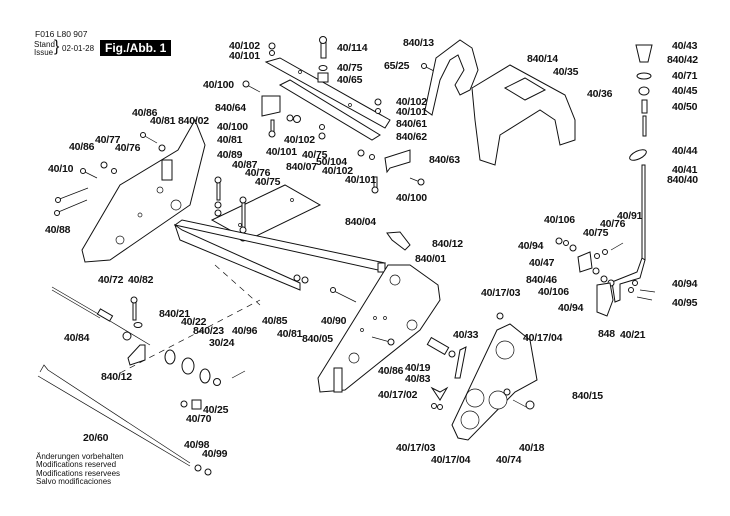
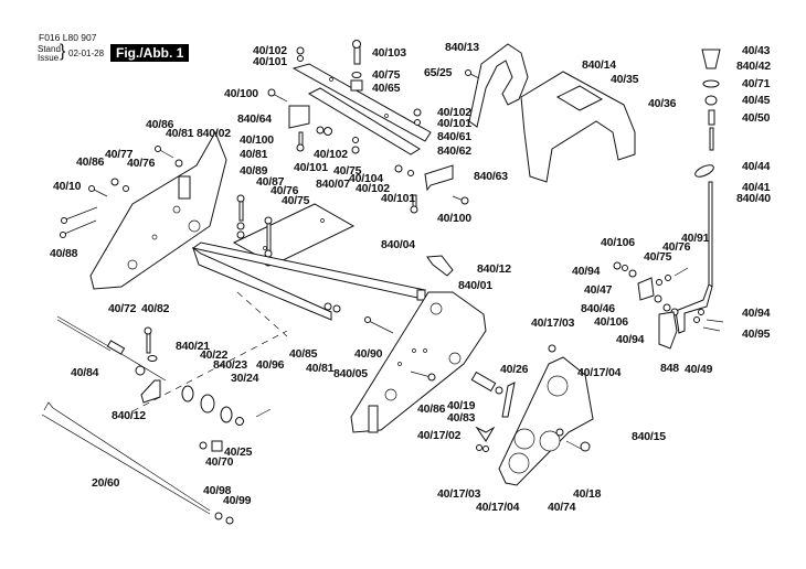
  F016 L80 907
  Stand
  Issue
  }
  02-01-28
  Fig./Abb. 1
  40/102
  40/101
- 40/114
+ 40/103
  40/75
  40/65
  40/100
  840/64
  40/100
  40/102
  40/101
  840/61
  840/62
  40/102
  40/101
  40/75
- 50/104
+ 40/104
  40/102
  40/101
  840/63
  40/100
  840/13
  65/25
  840/14
  40/35
  40/36
  40/43
  840/42
  40/71
  40/45
  40/50
  40/44
  40/41
  840/40
  40/86
  40/81
  840/02
  40/86
  40/77
  40/76
  40/10
  40/88
  40/81
  40/89
  40/87
  40/76
  40/75
  840/07
  840/04
  840/12
  840/01
  40/106
  40/94
  40/47
  840/46
  40/106
  40/94
  40/75
  40/76
  40/91
  40/94
  40/95
  848
- 40/21
+ 40/49
  40/72
  40/82
  40/84
  840/12
  840/21
  40/22
  840/23
  30/24
  40/96
  40/25
  40/70
  20/60
  40/98
  40/99
  40/85
  40/81
  840/05
  40/90
  40/86
  40/19
  40/83
- 40/33
+ 40/26
  40/17/03
  40/17/04
  40/17/02
  840/15
  40/18
  40/74
  40/17/03
  40/17/04
- Änderungen vorbehalten
- Modifications reserved
- Modifications reservees
- Salvo modificaciones
